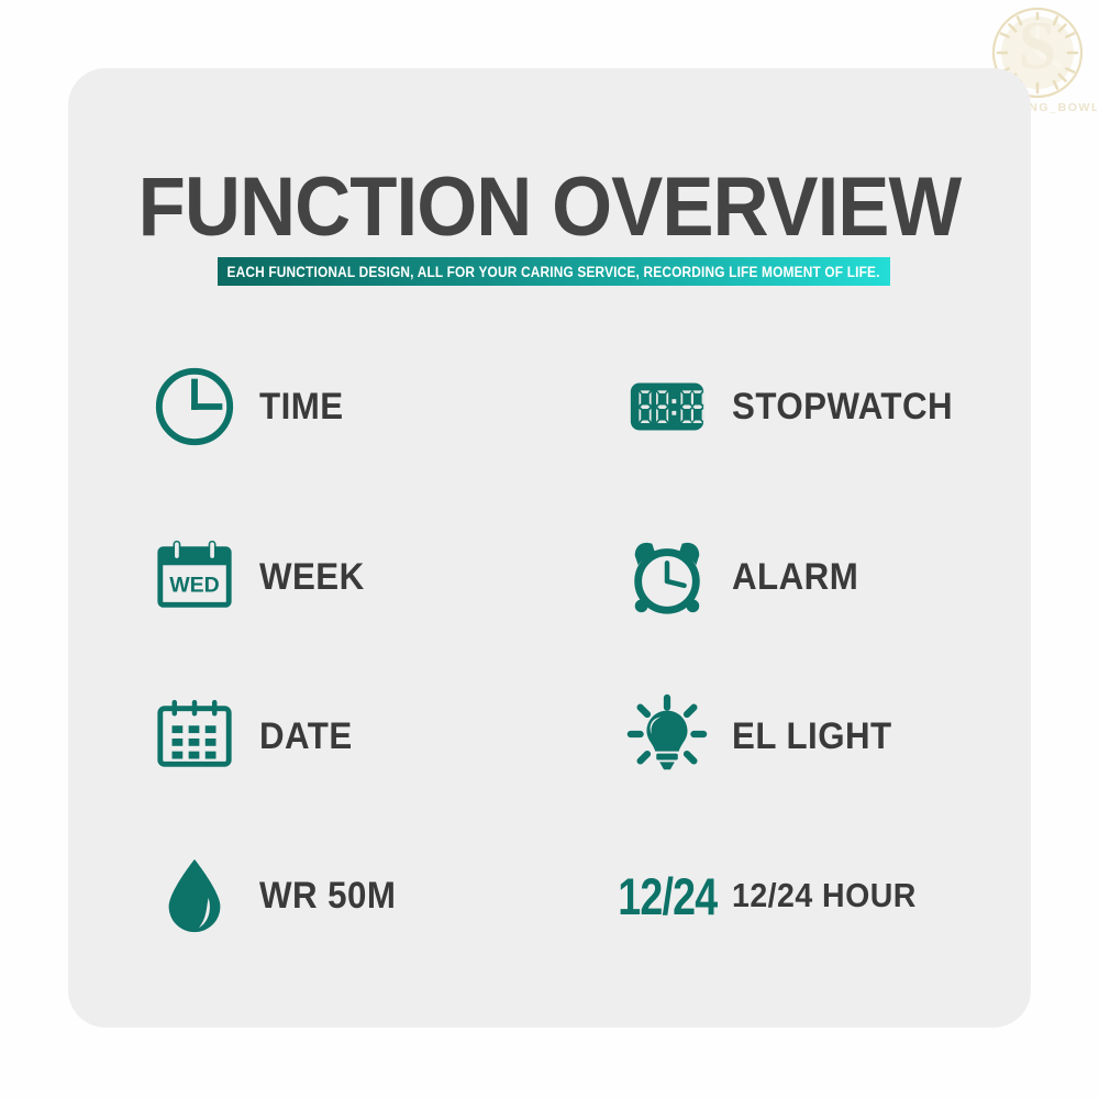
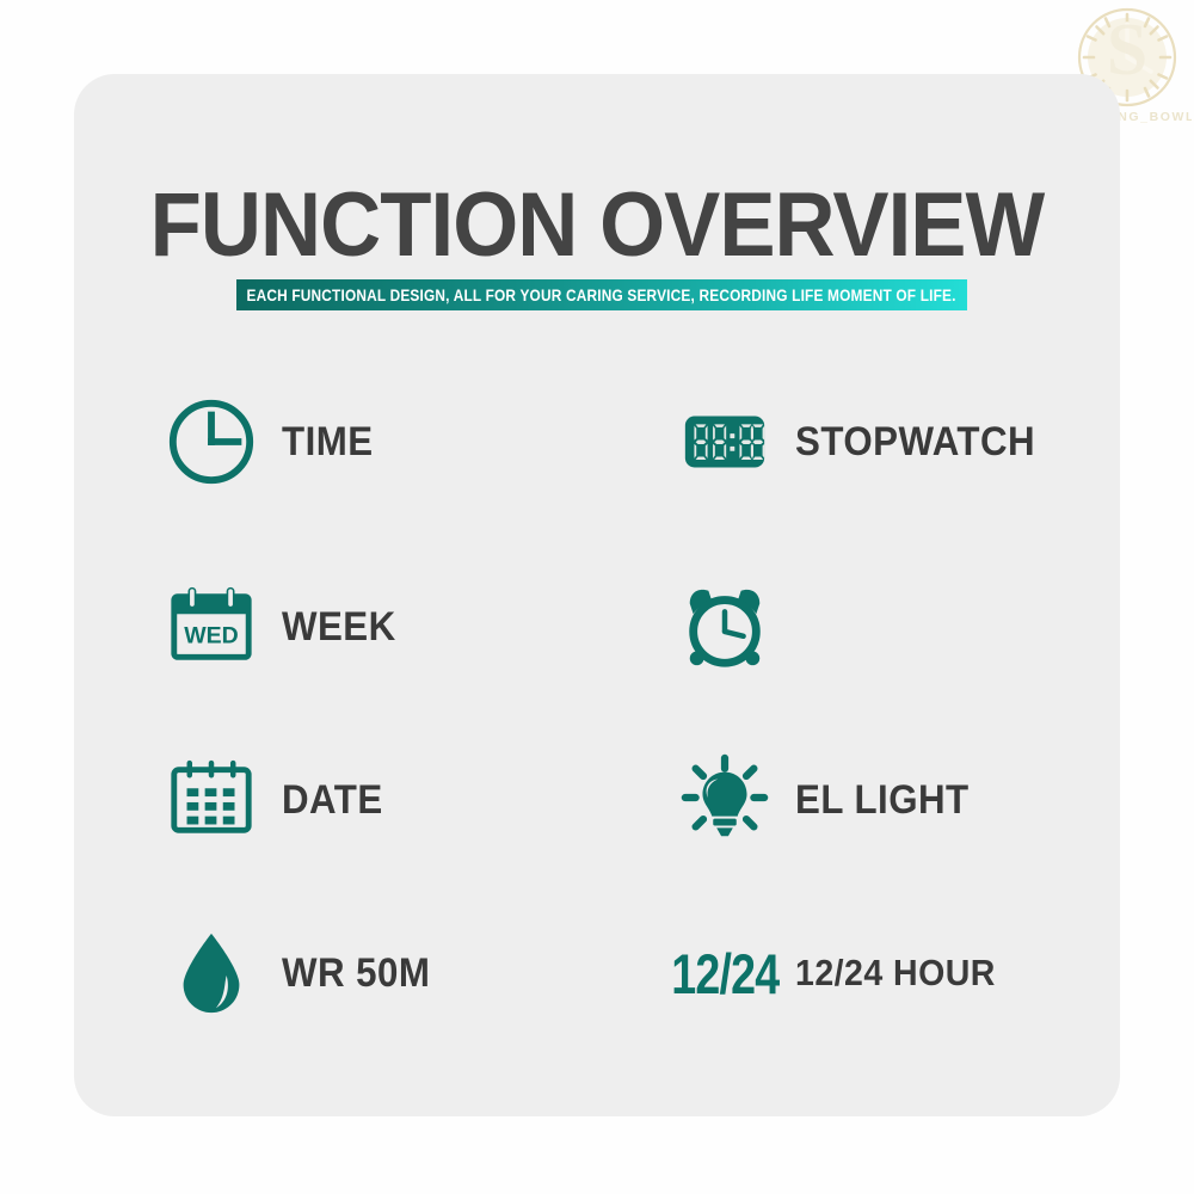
  S
  FUNCTION OVERVIEW
  EACH FUNCTIONAL DESIGN, ALL FOR YOUR CARING SERVICE, RECORDING LIFE MOMENT OF LIFE.
  TIME
  WED
  WEEK
  DATE
  WR 50M
  STOPWATCH
- ALARM
  EL LIGHT
  12/24
  12/24 HOUR
